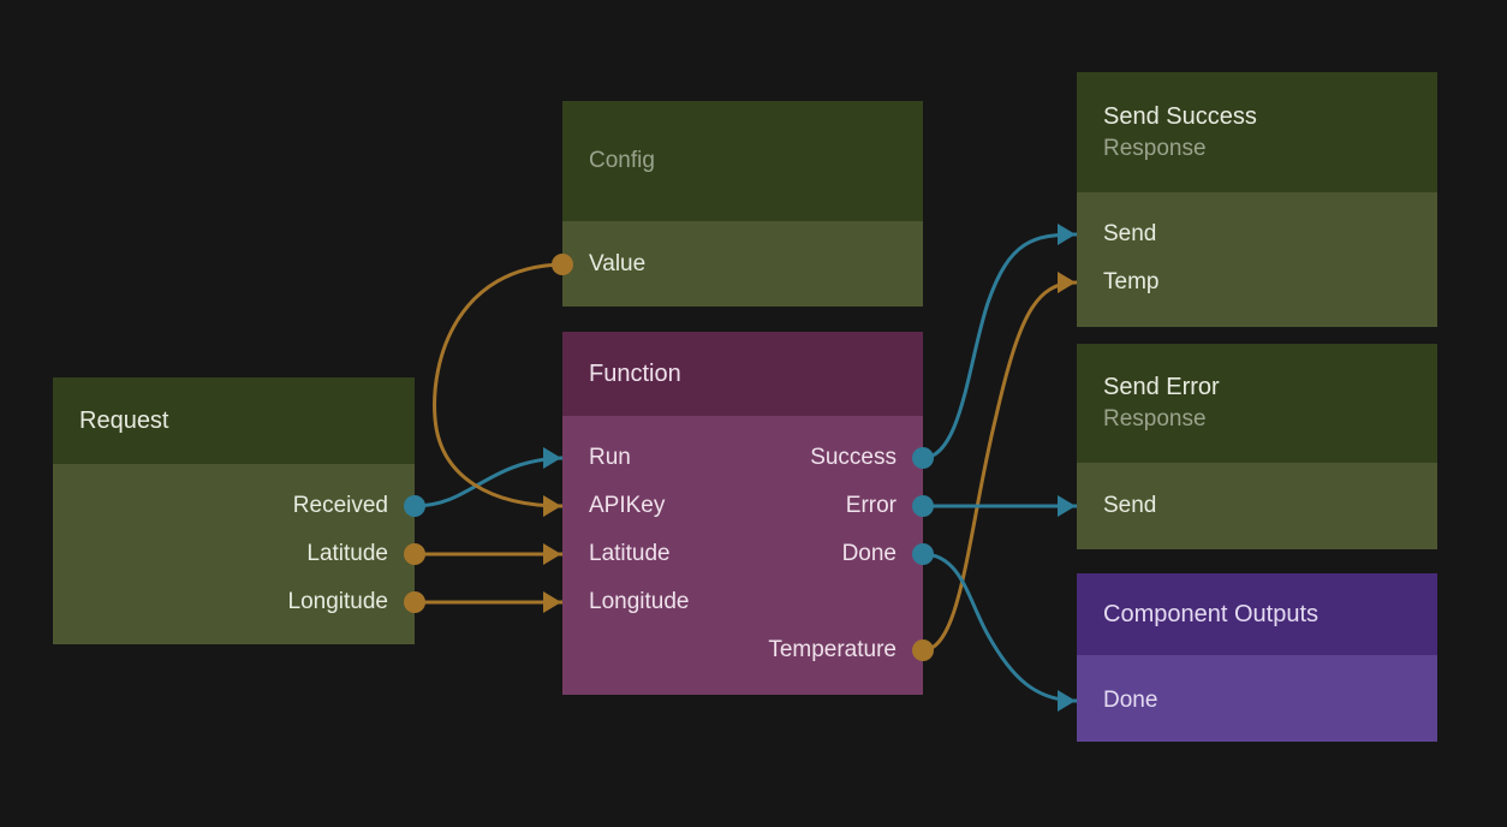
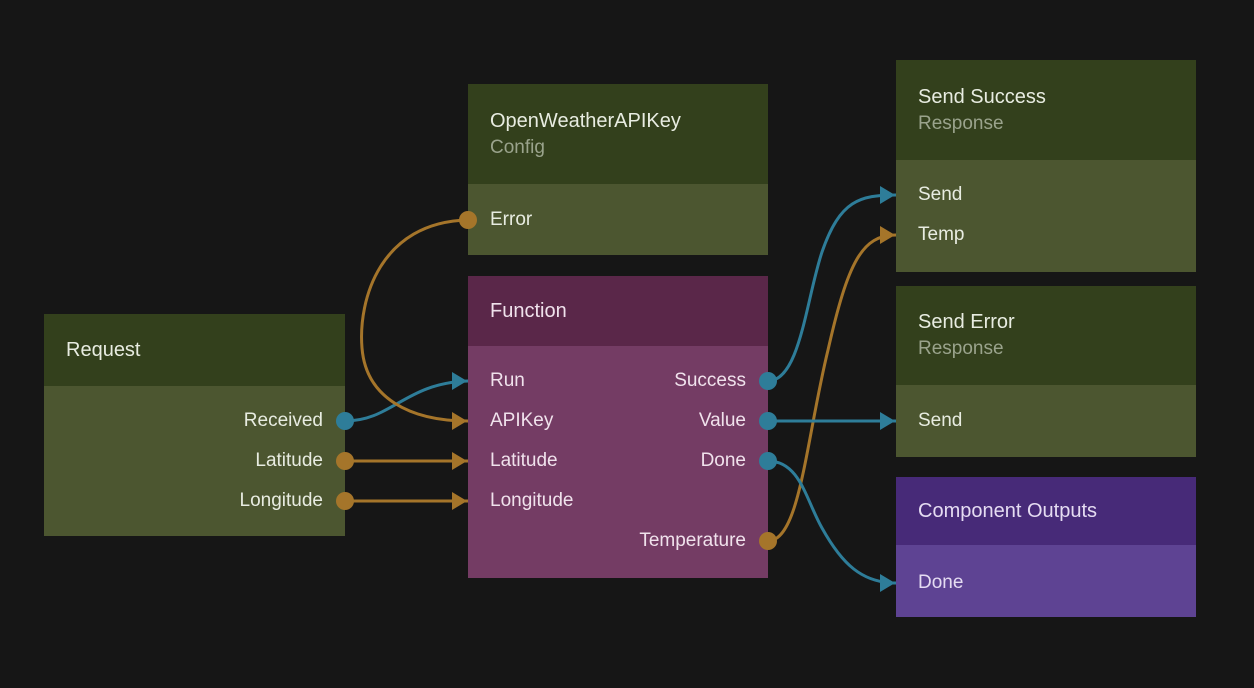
  Request
  Received
  Latitude
  Longitude
+ OpenWeatherAPIKey
  Config
- Value
+ Error
  Function
  Run
  APIKey
  Latitude
  Longitude
  Success
- Error
+ Value
  Done
  Temperature
  Send Success
  Response
  Send
  Temp
  Send Error
  Response
  Send
  Component Outputs
  Done
